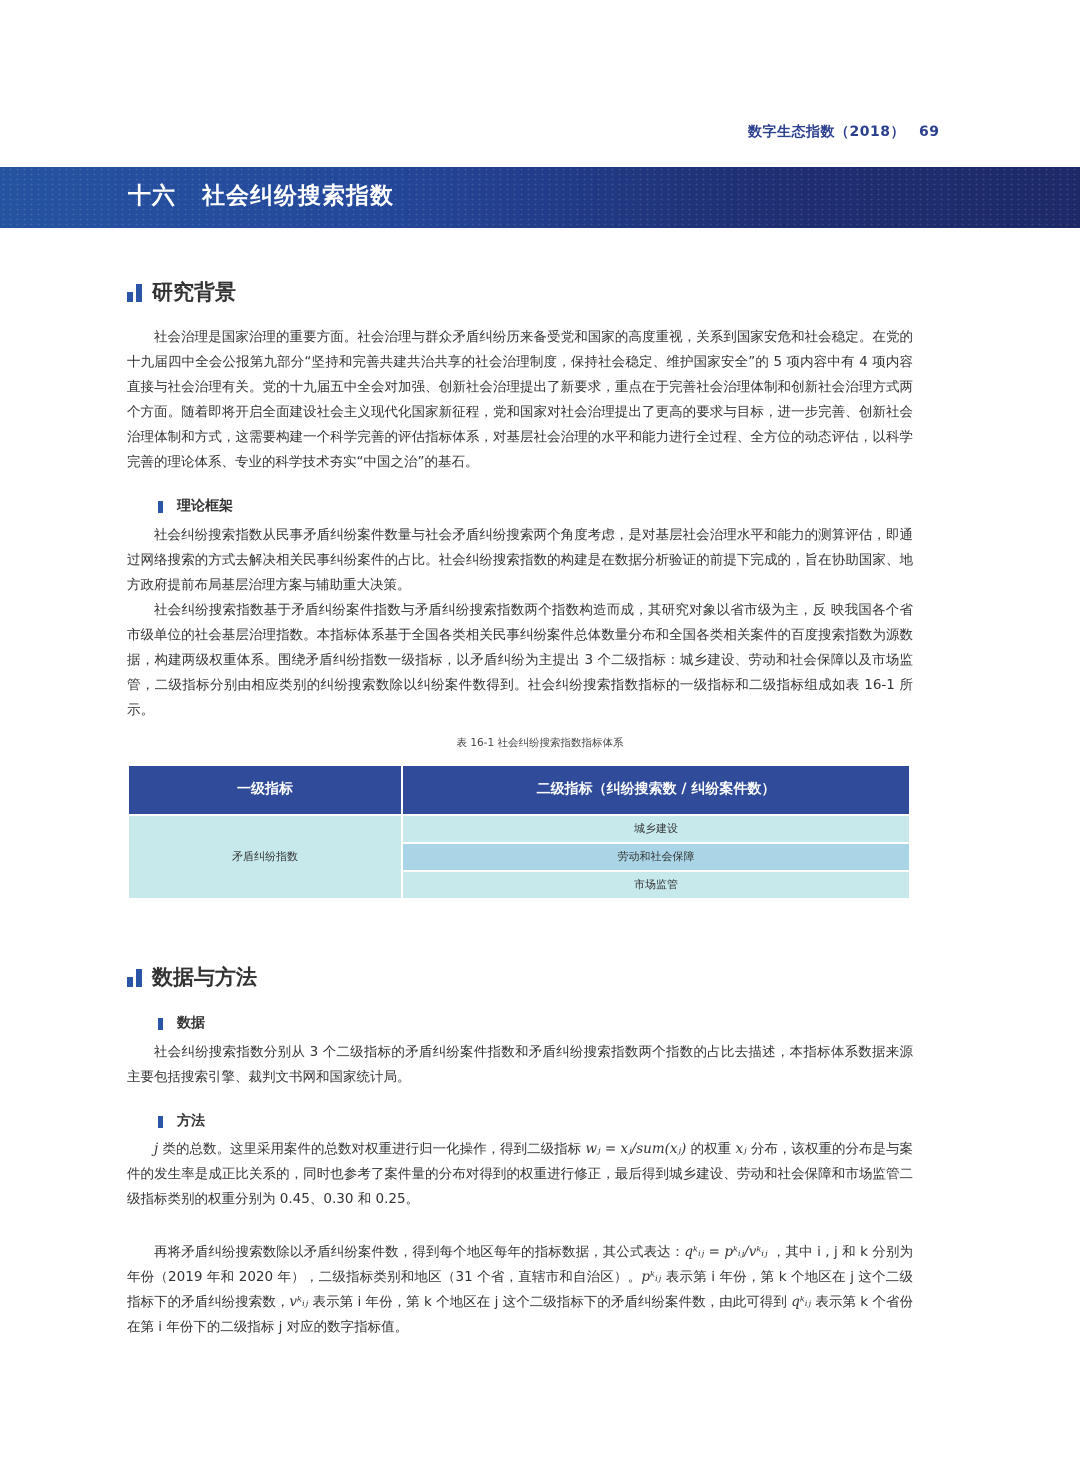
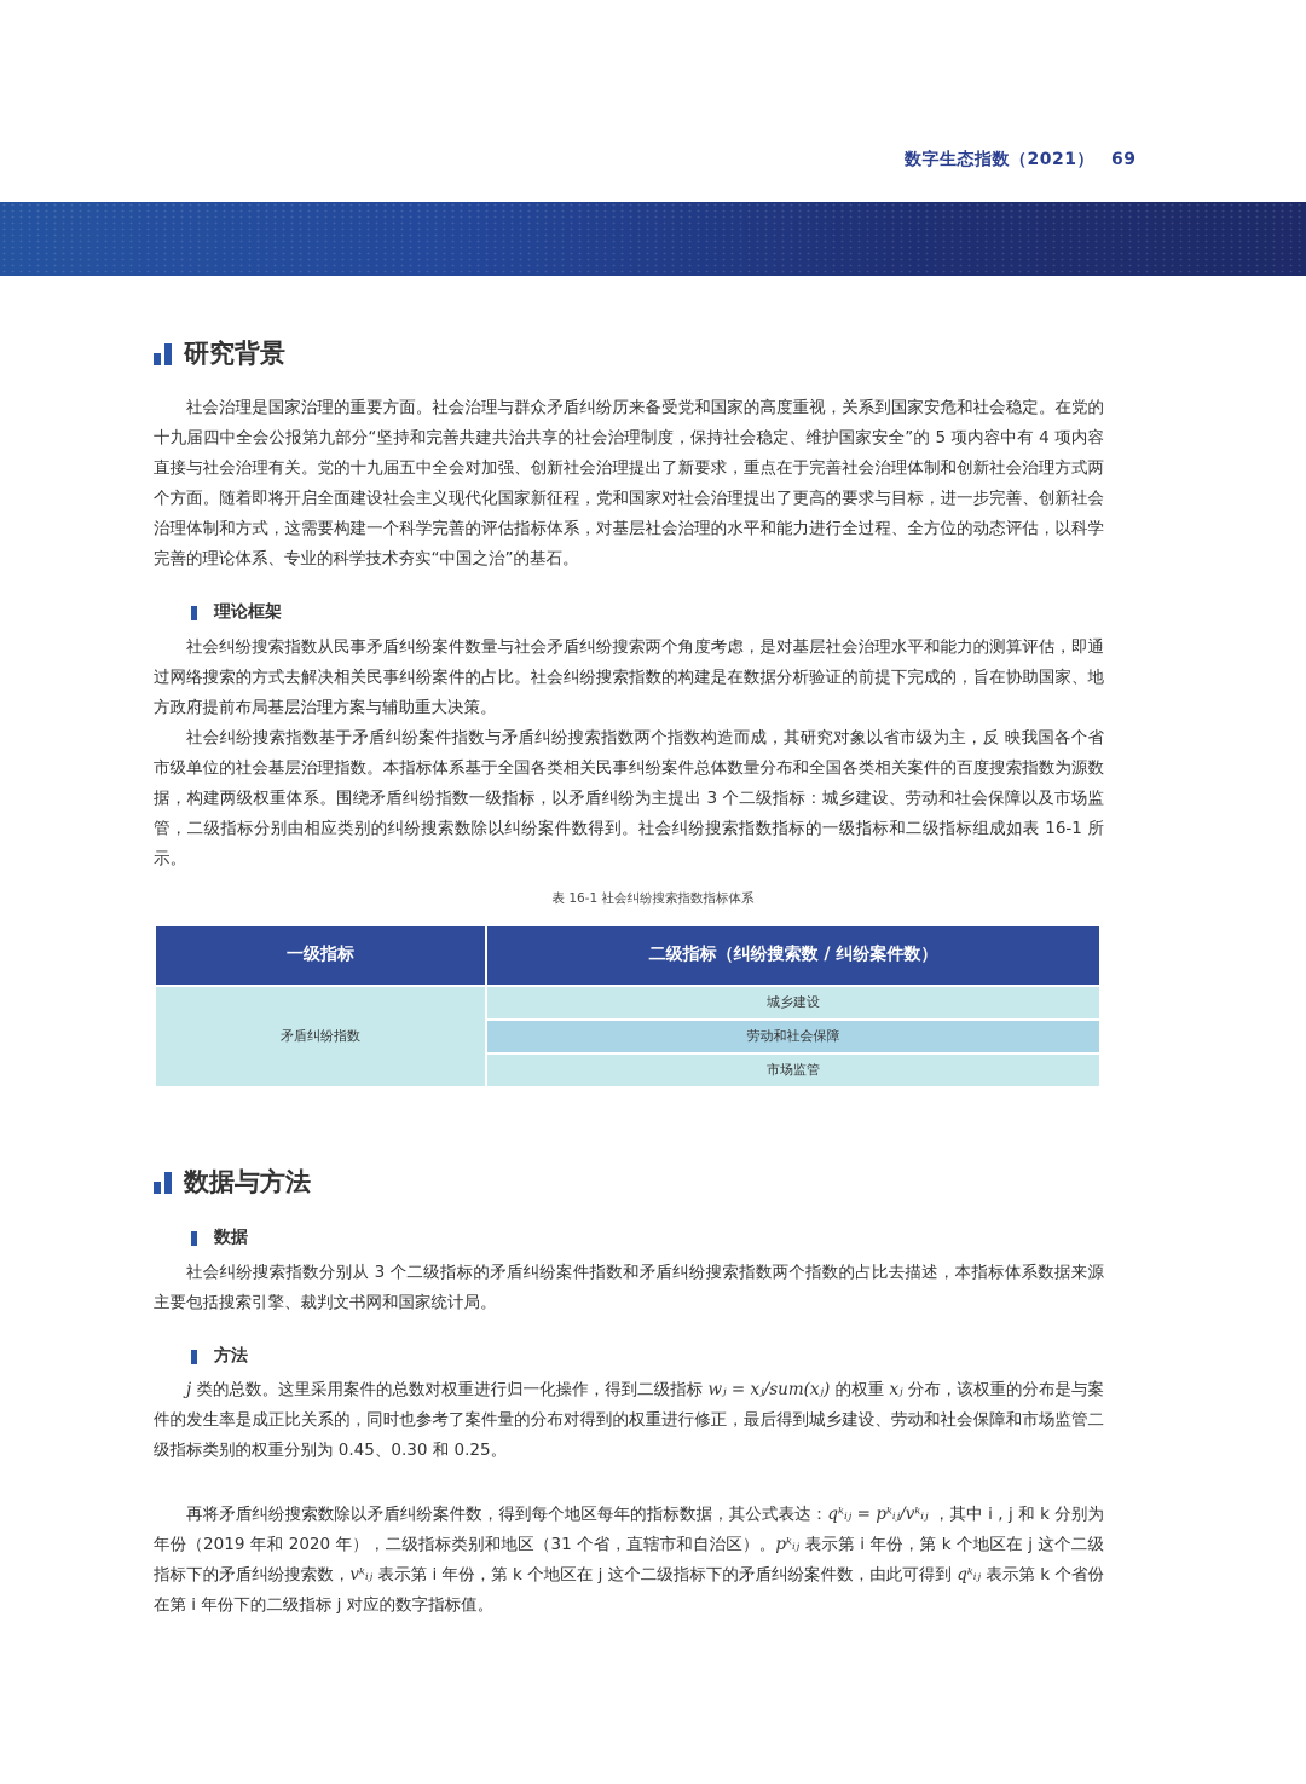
- 数字生态指数（2018） 69
+ 数字生态指数（2021） 69
- 十六 社会纠纷搜索指数
  研究背景
  社会治理是国家治理的重要方面。社会治理与群众矛盾纠纷历来备受党和国家的高度重视，关系到国家安危和社会稳定。在党的十九届四中全会公报第九部分“坚持和完善共建共治共享的社会治理制度，保持社会稳定、维护国家安全”的 5 项内容中有 4 项内容直接与社会治理有关。党的十九届五中全会对加强、创新社会治理提出了新要求，重点在于完善社会治理体制和创新社会治理方式两个方面。随着即将开启全面建设社会主义现代化国家新征程，党和国家对社会治理提出了更高的要求与目标，进一步完善、创新社会治理体制和方式，这需要构建一个科学完善的评估指标体系，对基层社会治理的水平和能力进行全过程、全方位的动态评估，以科学完善的理论体系、专业的科学技术夯实“中国之治”的基石。
  理论框架
  社会纠纷搜索指数从民事矛盾纠纷案件数量与社会矛盾纠纷搜索两个角度考虑，是对基层社会治理水平和能力的测算评估，即通过网络搜索的方式去解决相关民事纠纷案件的占比。社会纠纷搜索指数的构建是在数据分析验证的前提下完成的，旨在协助国家、地方政府提前布局基层治理方案与辅助重大决策。
  社会纠纷搜索指数基于矛盾纠纷案件指数与矛盾纠纷搜索指数两个指数构造而成，其研究对象以省市级为主，反 映我国各个省市级单位的社会基层治理指数。本指标体系基于全国各类相关民事纠纷案件总体数量分布和全国各类相关案件的百度搜索指数为源数据，构建两级权重体系。围绕矛盾纠纷指数一级指标，以矛盾纠纷为主提出 3 个二级指标：城乡建设、劳动和社会保障以及市场监管，二级指标分别由相应类别的纠纷搜索数除以纠纷案件数得到。社会纠纷搜索指数指标的一级指标和二级指标组成如表 16-1 所示。
  表 16-1 社会纠纷搜索指数指标体系
  一级指标	二级指标（纠纷搜索数 / 纠纷案件数）
  矛盾纠纷指数	城乡建设
  劳动和社会保障
  市场监管
  数据与方法
  数据
  社会纠纷搜索指数分别从 3 个二级指标的矛盾纠纷案件指数和矛盾纠纷搜索指数两个指数的占比去描述，本指标体系数据来源主要包括搜索引擎、裁判文书网和国家统计局。
  方法
  j 类的总数。这里采用案件的总数对权重进行归一化操作，得到二级指标 wⱼ = xⱼ/sum(xⱼ) 的权重 xⱼ 分布，该权重的分布是与案件的发生率是成正比关系的，同时也参考了案件量的分布对得到的权重进行修正，最后得到城乡建设、劳动和社会保障和市场监管二级指标类别的权重分别为 0.45、0.30 和 0.25。
  再将矛盾纠纷搜索数除以矛盾纠纷案件数，得到每个地区每年的指标数据，其公式表达：qᵏᵢⱼ = pᵏᵢⱼ/vᵏᵢⱼ ，其中 i , j 和 k 分别为年份（2019 年和 2020 年），二级指标类别和地区（31 个省，直辖市和自治区）。pᵏᵢⱼ 表示第 i 年份，第 k 个地区在 j 这个二级指标下的矛盾纠纷搜索数，vᵏᵢⱼ 表示第 i 年份，第 k 个地区在 j 这个二级指标下的矛盾纠纷案件数，由此可得到 qᵏᵢⱼ 表示第 k 个省份在第 i 年份下的二级指标 j 对应的数字指标值。
